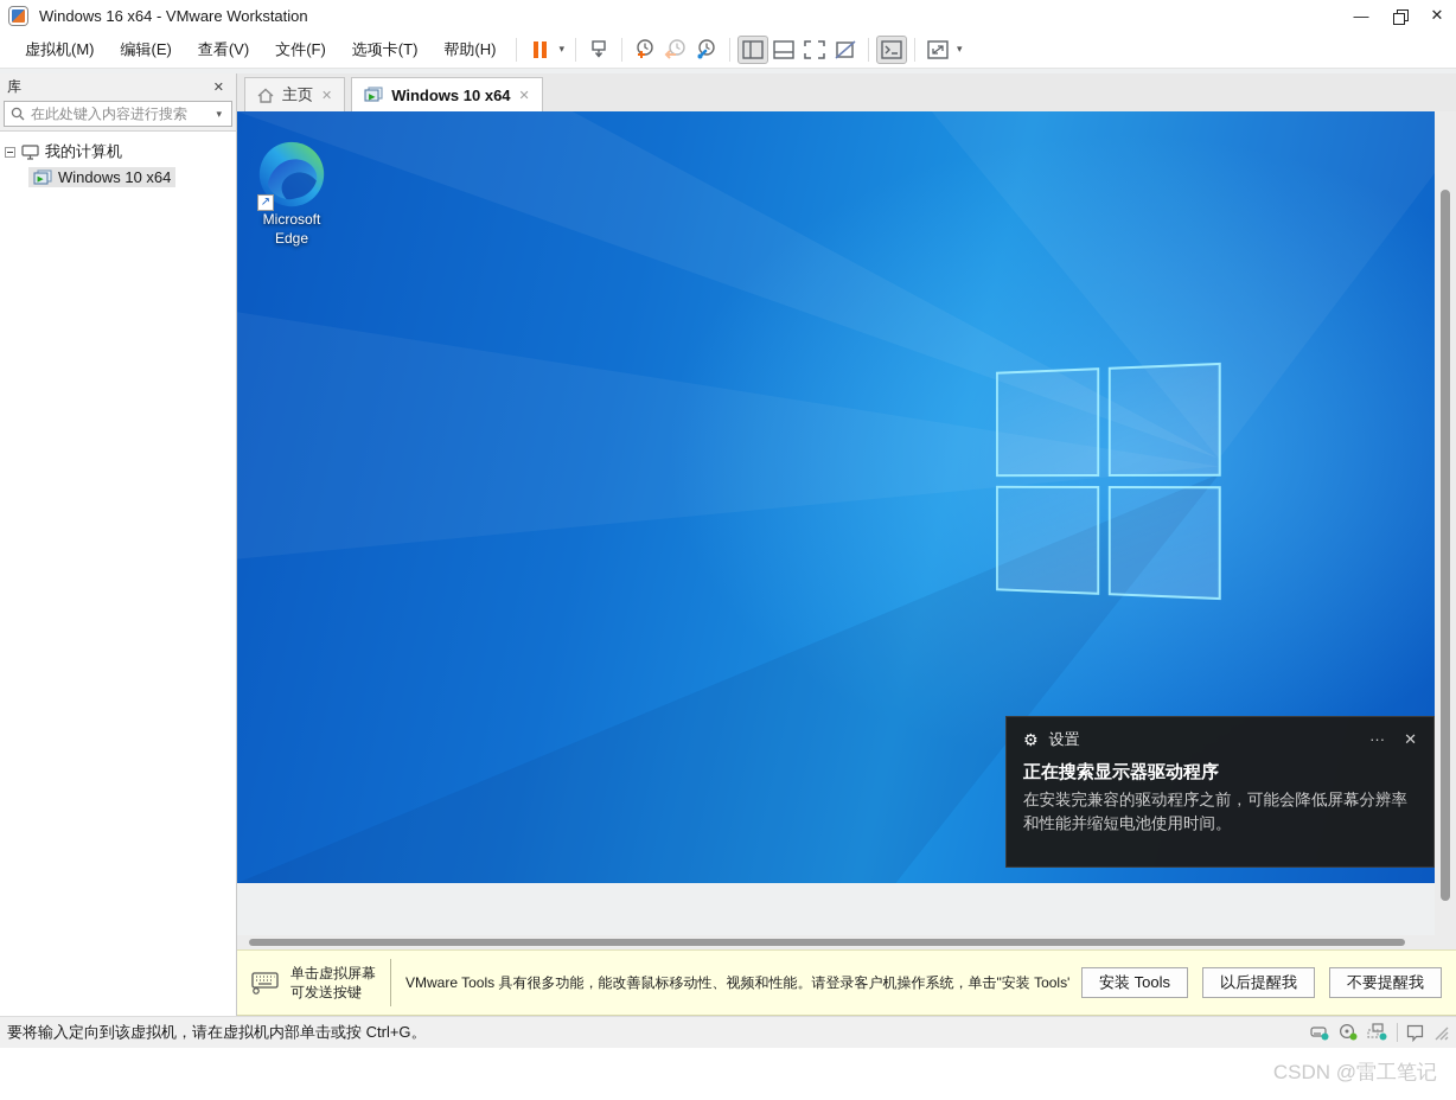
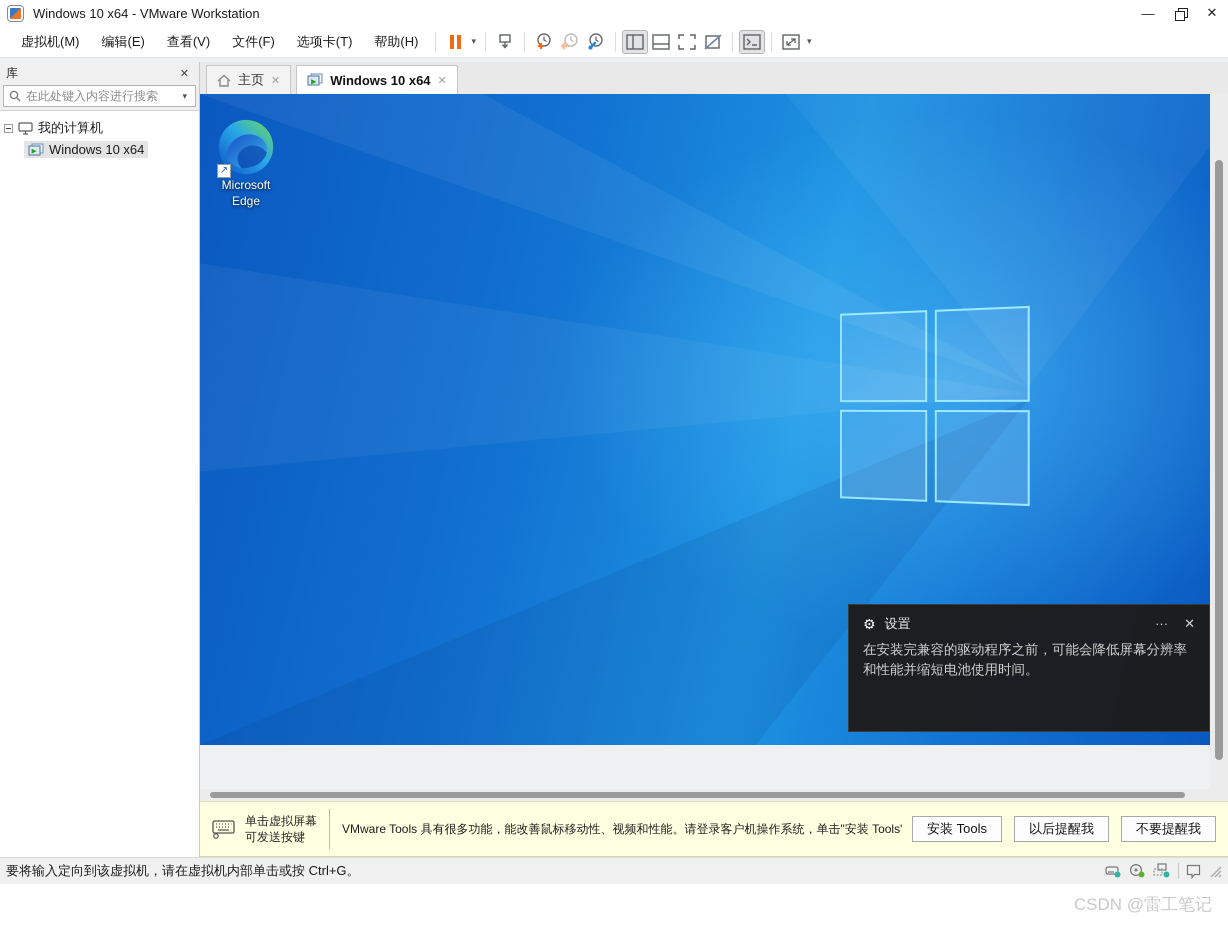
- Windows 16 x64 - VMware Workstation
+ Windows 10 x64 - VMware Workstation
  —
  ✕
  虚拟机(M)
  编辑(E)
  查看(V)
  文件(F)
  选项卡(T)
  帮助(H)
  ▾
  ▾
  库
  ✕
  在此处键入内容进行搜索
  ▾
  我的计算机
  Windows 10 x64
  主页
  ✕
  Windows 10 x64
  ✕
  ↗
  Microsoft
  Edge
  ⚙
  设置
  ···
  ✕
- 正在搜索显示器驱动程序
  在安装完兼容的驱动程序之前，可能会降低屏幕分辨率和性能并缩短电池使用时间。
  单击虚拟屏幕
  可发送按键
  VMware Tools 具有很多功能，能改善鼠标移动性、视频和性能。请登录客户机操作系统，单击"安装 Tools
  安装 Tools
  以后提醒我
  不要提醒我
  要将输入定向到该虚拟机，请在虚拟机内部单击或按 Ctrl+G。
  CSDN @雷工笔记
